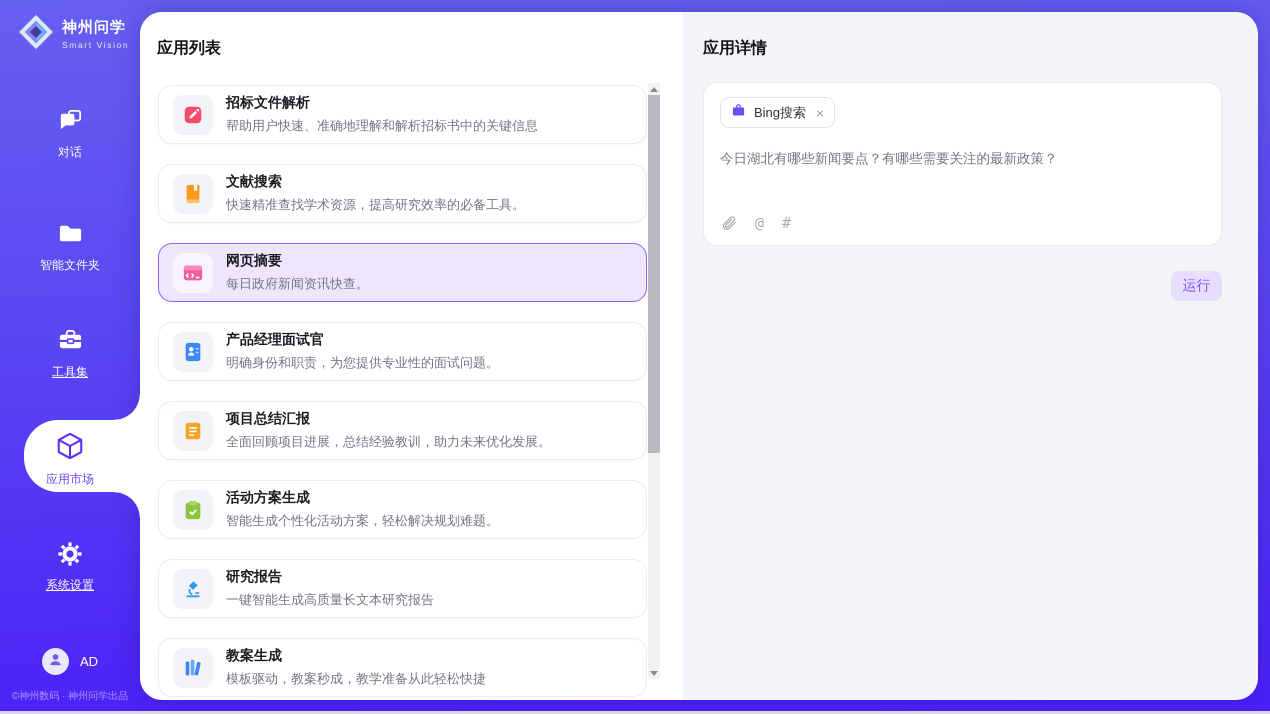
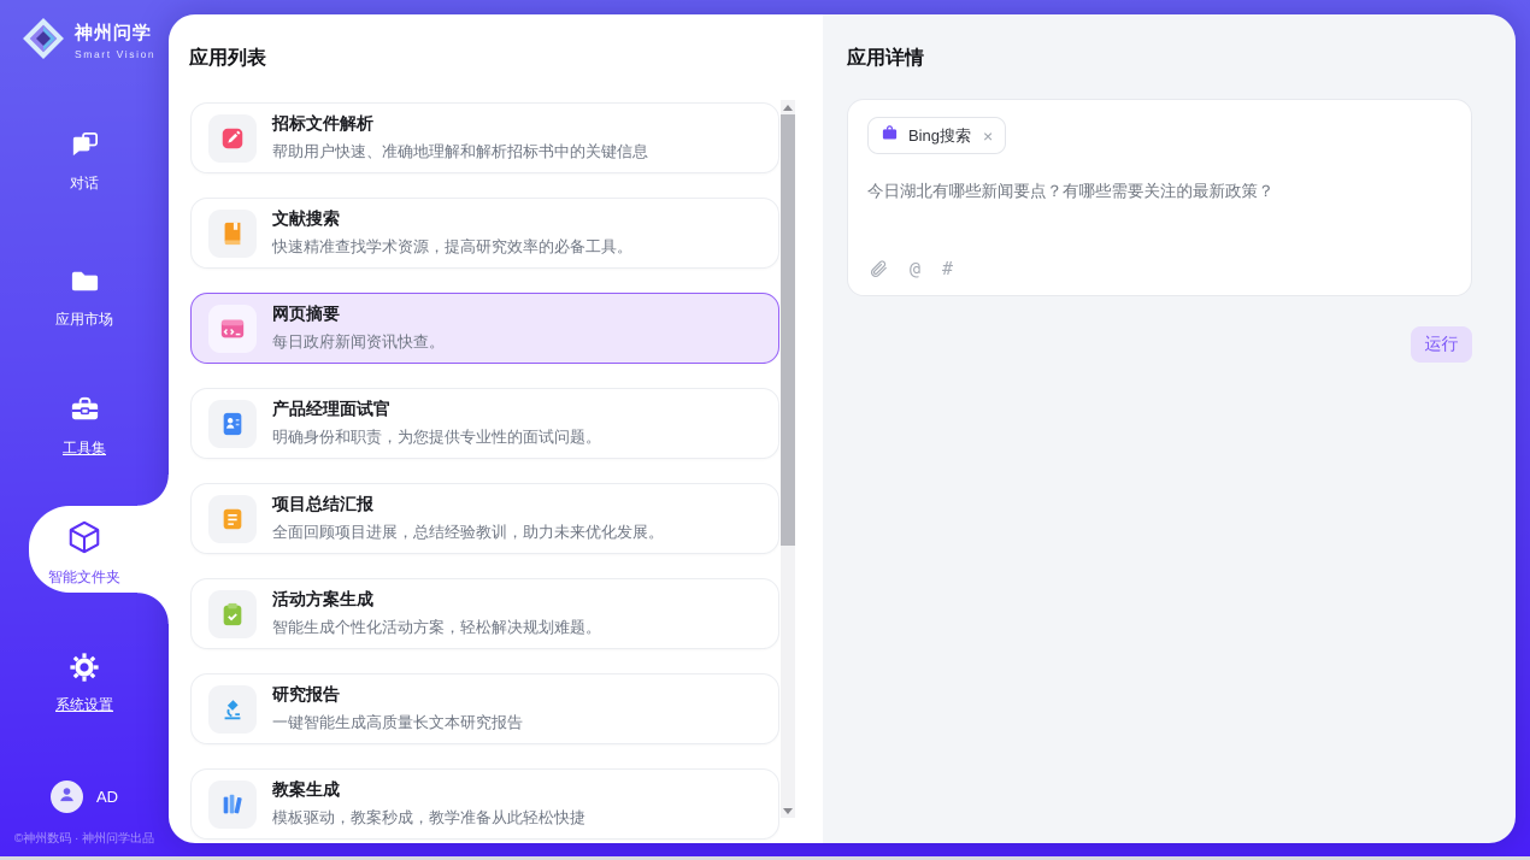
  神州问学
  Smart Vision
  对话
- 智能文件夹
+ 应用市场
  工具集
- 应用市场
+ 智能文件夹
  系统设置
  AD
  ©神州数码 · 神州问学出品
  应用列表
  招标文件解析
  帮助用户快速、准确地理解和解析招标书中的关键信息
  文献搜索
  快速精准查找学术资源，提高研究效率的必备工具。
  网页摘要
  每日政府新闻资讯快查。
  产品经理面试官
  明确身份和职责，为您提供专业性的面试问题。
  项目总结汇报
  全面回顾项目进展，总结经验教训，助力未来优化发展。
  活动方案生成
  智能生成个性化活动方案，轻松解决规划难题。
  研究报告
  一键智能生成高质量长文本研究报告
  教案生成
  模板驱动，教案秒成，教学准备从此轻松快捷
  应用详情
  Bing搜索
  ×
  今日湖北有哪些新闻要点？有哪些需要关注的最新政策？
  @
  #
  运行
